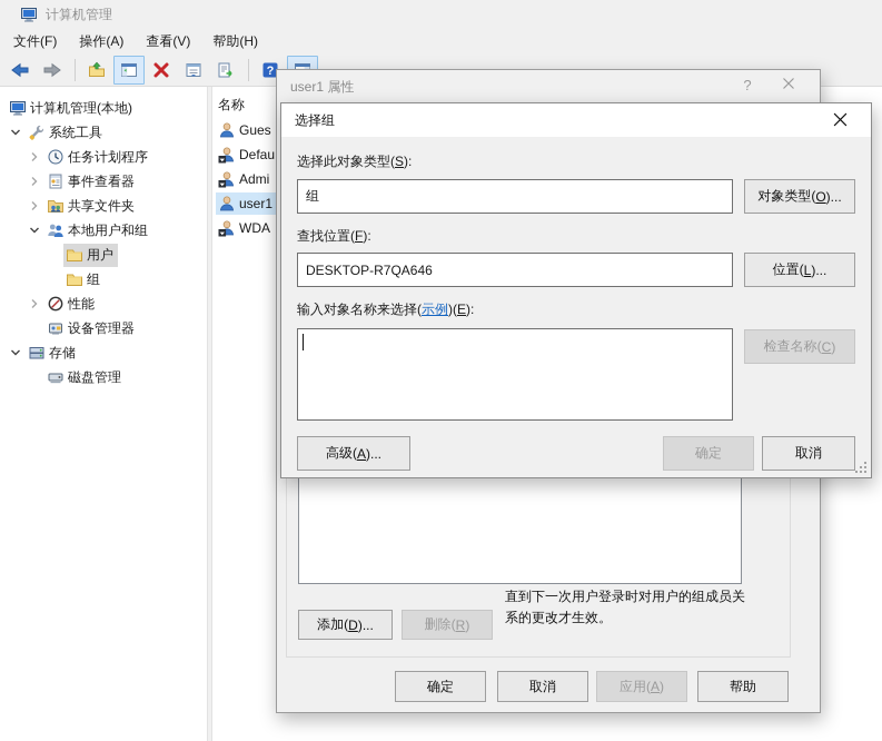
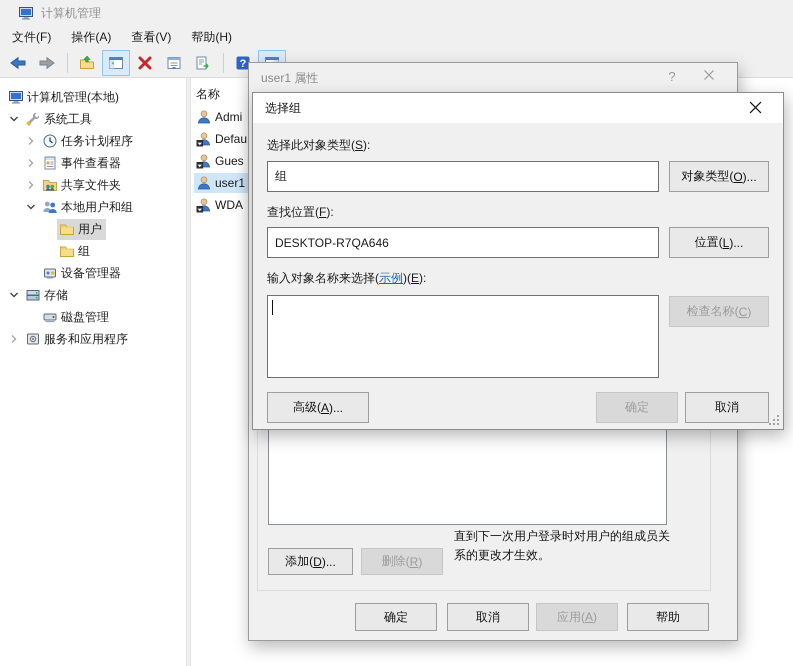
  计算机管理
  文件(F)
  操作(A)
  查看(V)
  帮助(H)
  ?
  计算机管理(本地)
  系统工具
  任务计划程序
  事件查看器
  共享文件夹
  本地用户和组
  用户
  组
- 性能
  设备管理器
  存储
  磁盘管理
+ 服务和应用程序
  名称
- Gues
+ Admi
  Defau
- Admi
+ Gues
  user1
  WDA
  user1 属性
  ?
  添加(
  D
  )...
  删除(
  R
  )
  直到下一次用户登录时对用户的组成员关
  系的更改才生效。
  确定
  取消
  应用(
  A
  )
  帮助
  选择组
  选择此对象类型(S):
  组
  对象类型(
  O
  )...
  查找位置(F):
  DESKTOP-R7QA646
  位置(
  L
  )...
  输入对象名称来选择(示例)(E):
  检查名称(
  C
  )
  高级(
  A
  )...
  确定
  取消
